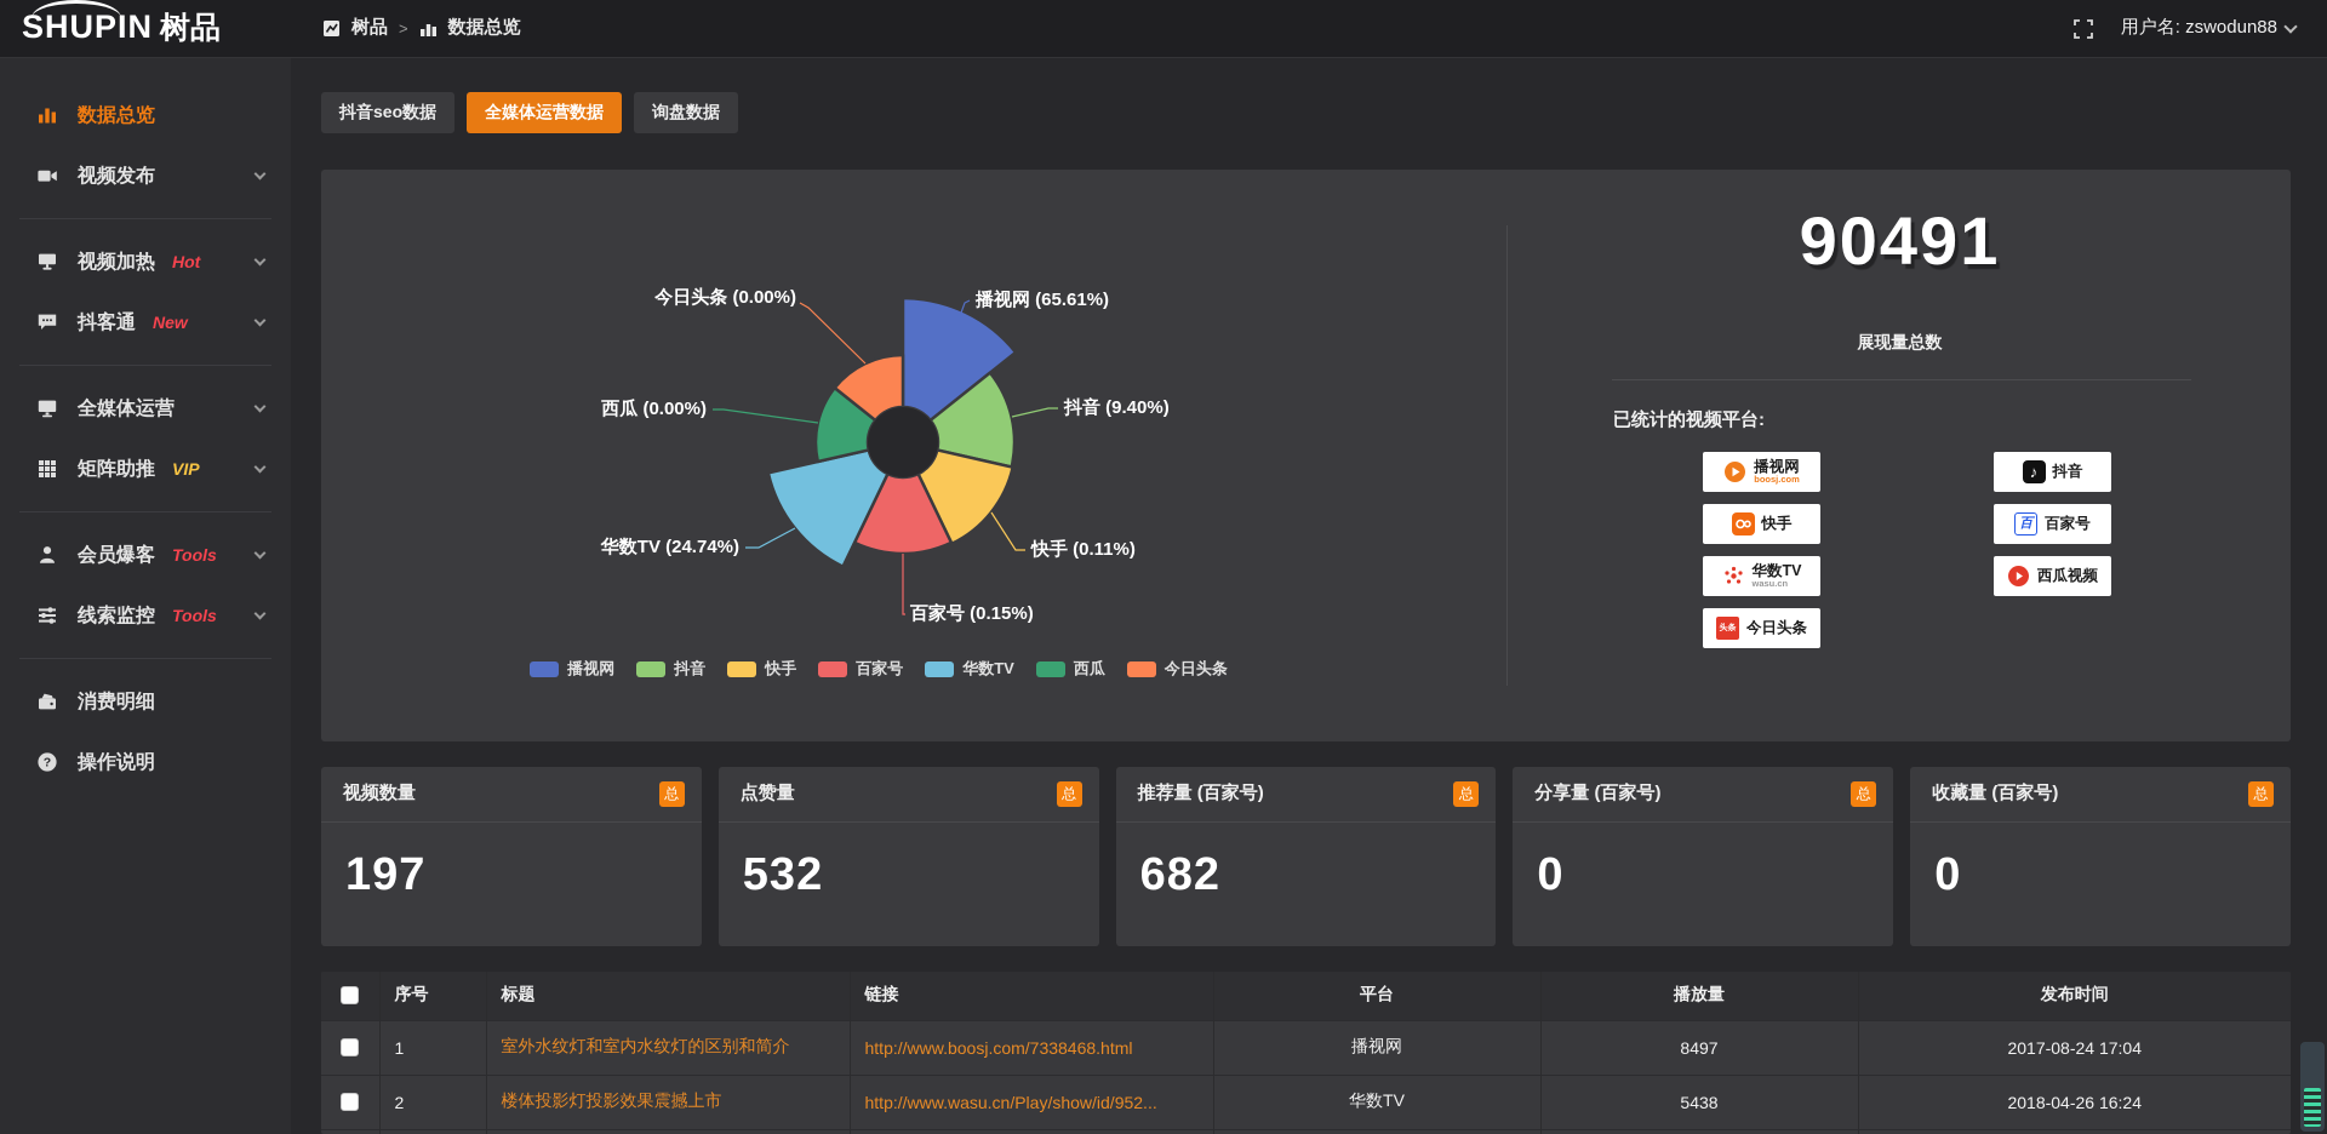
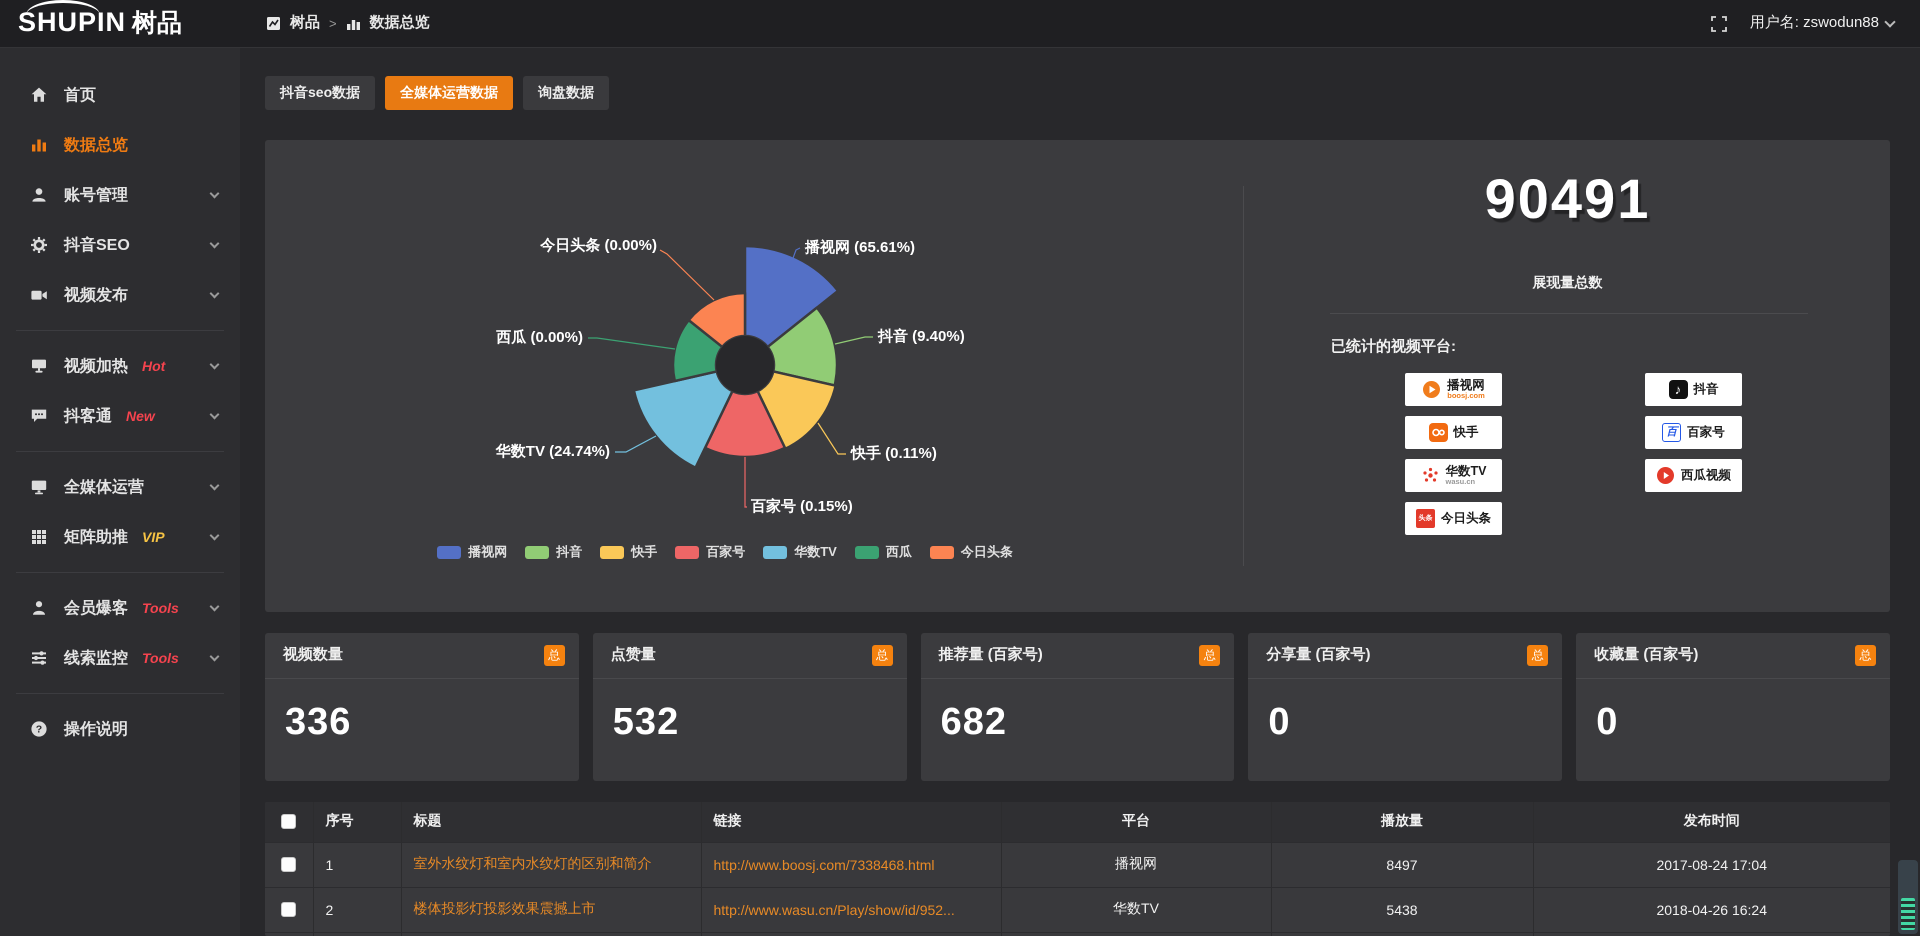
  SHUPIN
  树品
  树品
  >
  数据总览
  用户名: zswodun88
+ 首页
  数据总览
+ 账号管理
+ 抖音SEO
  视频发布
  视频加热
  Hot
  抖客通
  New
  全媒体运营
  矩阵助推
  VIP
  会员爆客
  Tools
  线索监控
  Tools
- 消费明细
  ?
  操作说明
  抖音seo数据
  全媒体运营数据
  询盘数据
  播视网 (65.61%)
  抖音 (9.40%)
  快手 (0.11%)
  百家号 (0.15%)
  华数TV (24.74%)
  西瓜 (0.00%)
  今日头条 (0.00%)
  播视网
  抖音
  快手
  百家号
  华数TV
  西瓜
  今日头条
  90491
  展现量总数
  已统计的视频平台:
  播视网
  boosj.com
  快手
  华数TV
  wasu.cn
  今日头条
  ♪
  抖音
  百
  百家号
  西瓜视频
  视频数量
  总
- 197
+ 336
  点赞量
  总
  532
  推荐量 (百家号)
  总
  682
  分享量 (百家号)
  总
  0
  收藏量 (百家号)
  总
  0
  	序号	标题	链接	平台	播放量	发布时间
  	1	室外水纹灯和室内水纹灯的区别和简介	http://www.boosj.com/7338468.html	播视网	8497	2017-08-24 17:04
  	2	楼体投影灯投影效果震撼上市	http://www.wasu.cn/Play/show/id/952...	华数TV	5438	2018-04-26 16:24
